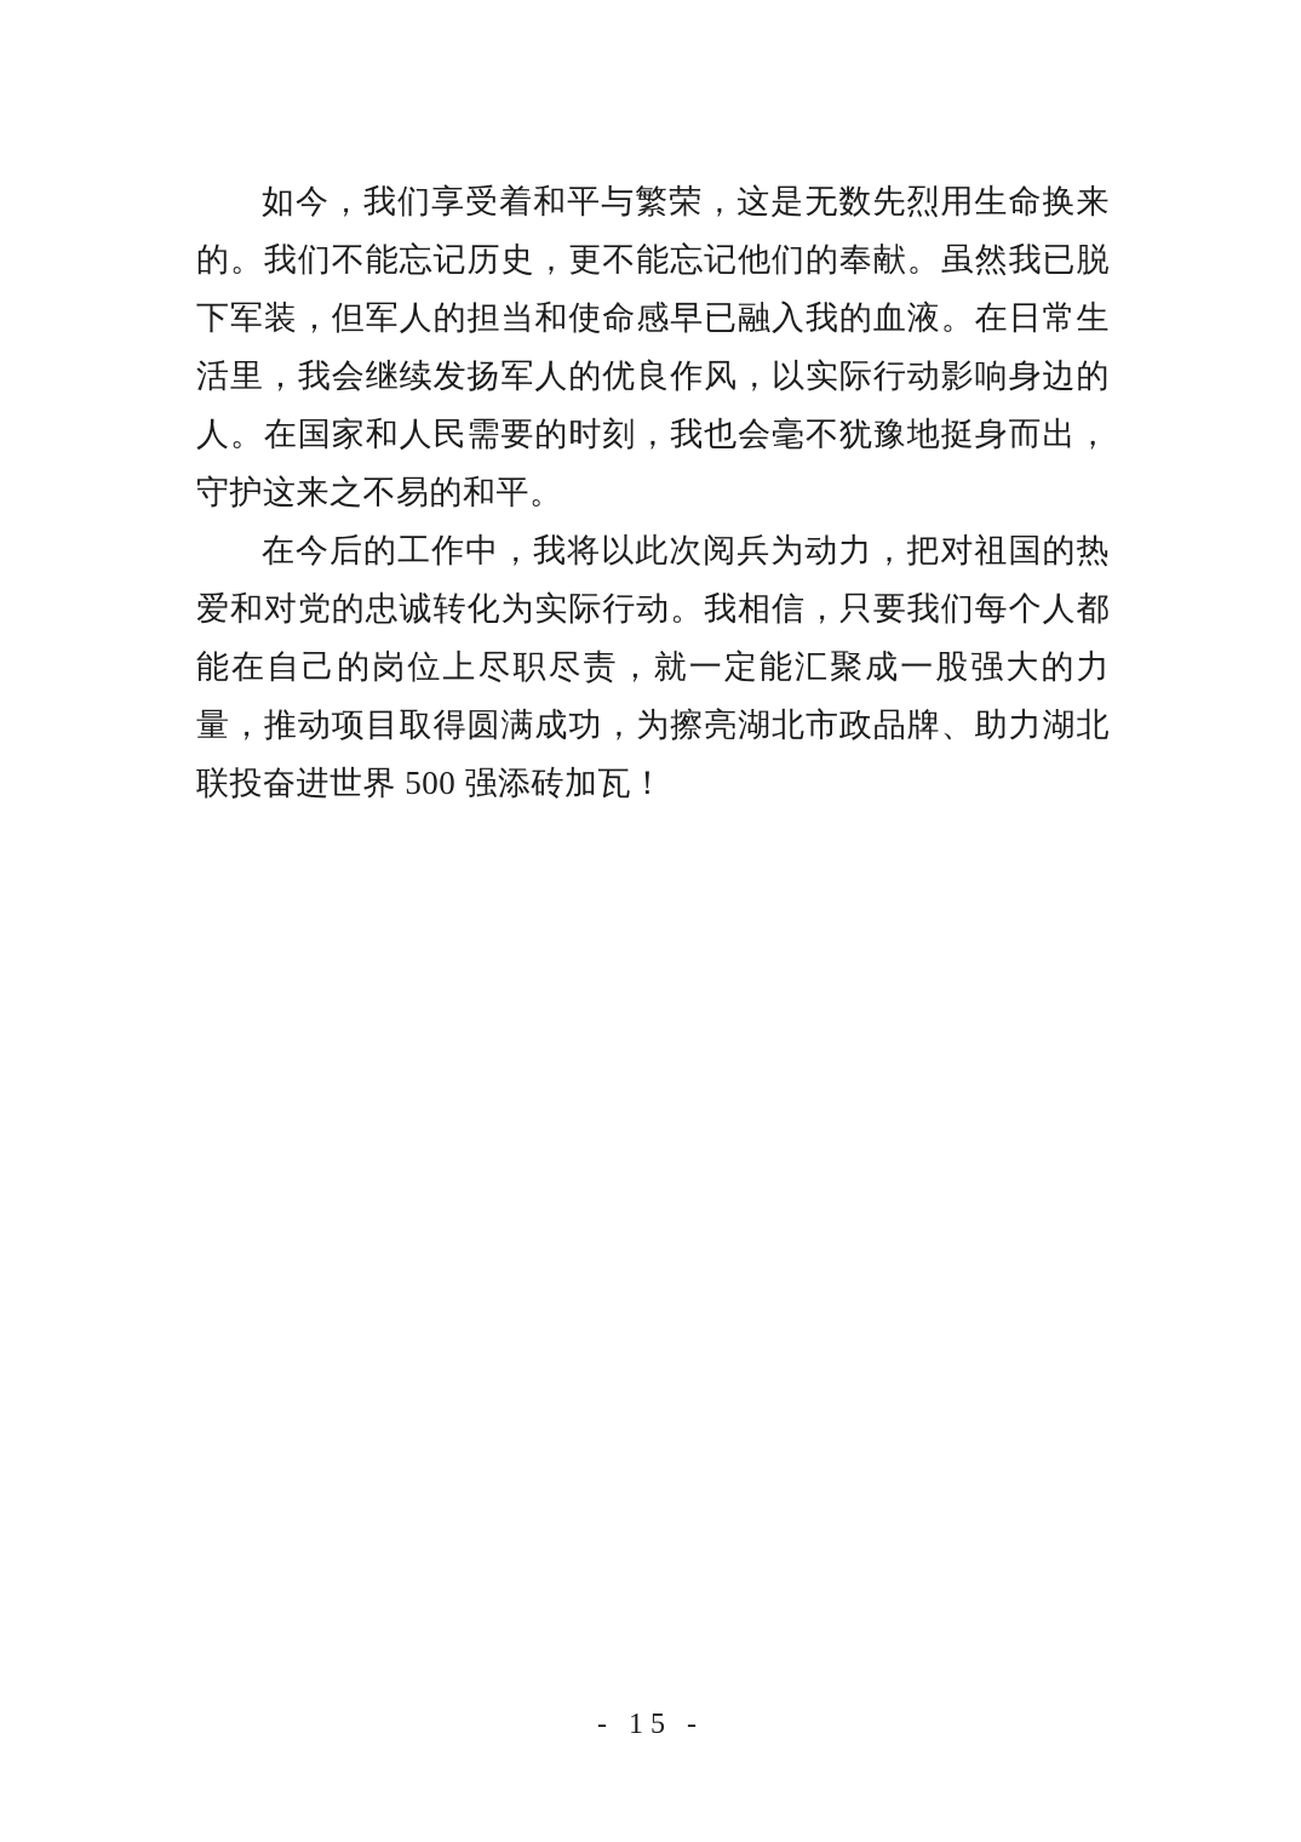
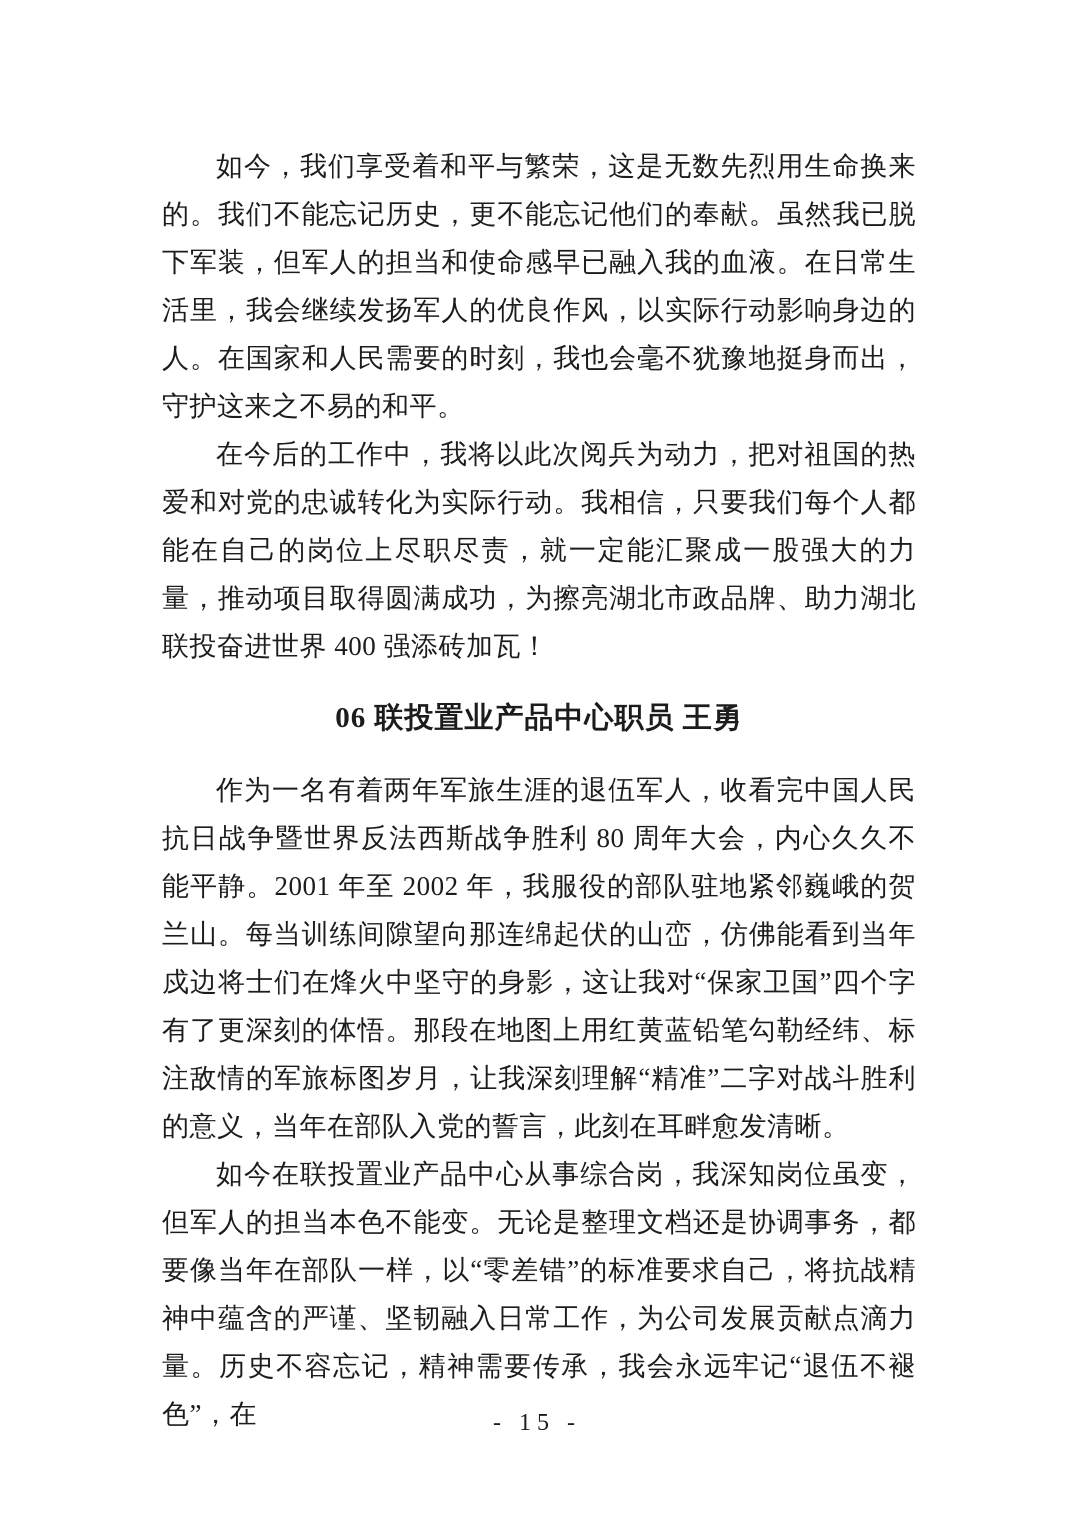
  如今，我们享受着和平与繁荣，这是无数先烈用生命换来的。我们不能忘记历史，更不能忘记他们的奉献。虽然我已脱下军装，但军人的担当和使命感早已融入我的血液。在日常生活里，我会继续发扬军人的优良作风，以实际行动影响身边的人。在国家和人民需要的时刻，我也会毫不犹豫地挺身而出，守护这来之不易的和平。
- 在今后的工作中，我将以此次阅兵为动力，把对祖国的热爱和对党的忠诚转化为实际行动。我相信，只要我们每个人都能在自己的岗位上尽职尽责，就一定能汇聚成一股强大的力量，推动项目取得圆满成功，为擦亮湖北市政品牌、助力湖北联投奋进世界 500 强添砖加瓦！
+ 在今后的工作中，我将以此次阅兵为动力，把对祖国的热爱和对党的忠诚转化为实际行动。我相信，只要我们每个人都能在自己的岗位上尽职尽责，就一定能汇聚成一股强大的力量，推动项目取得圆满成功，为擦亮湖北市政品牌、助力湖北联投奋进世界 400 强添砖加瓦！
+ 06 联投置业产品中心职员 王勇
+ 作为一名有着两年军旅生涯的退伍军人，收看完中国人民抗日战争暨世界反法西斯战争胜利 80 周年大会，内心久久不能平静。2001 年至 2002 年，我服役的部队驻地紧邻巍峨的贺兰山。每当训练间隙望向那连绵起伏的山峦，仿佛能看到当年戍边将士们在烽火中坚守的身影，这让我对“保家卫国”四个字有了更深刻的体悟。那段在地图上用红黄蓝铅笔勾勒经纬、标注敌情的军旅标图岁月，让我深刻理解“精准”二字对战斗胜利的意义，当年在部队入党的誓言，此刻在耳畔愈发清晰。
+ 如今在联投置业产品中心从事综合岗，我深知岗位虽变，但军人的担当本色不能变。无论是整理文档还是协调事务，都要像当年在部队一样，以“零差错”的标准要求自己，将抗战精神中蕴含的严谨、坚韧融入日常工作，为公司发展贡献点滴力量。历史不容忘记，精神需要传承，我会永远牢记“退伍不褪色”，在
  - 15 -
